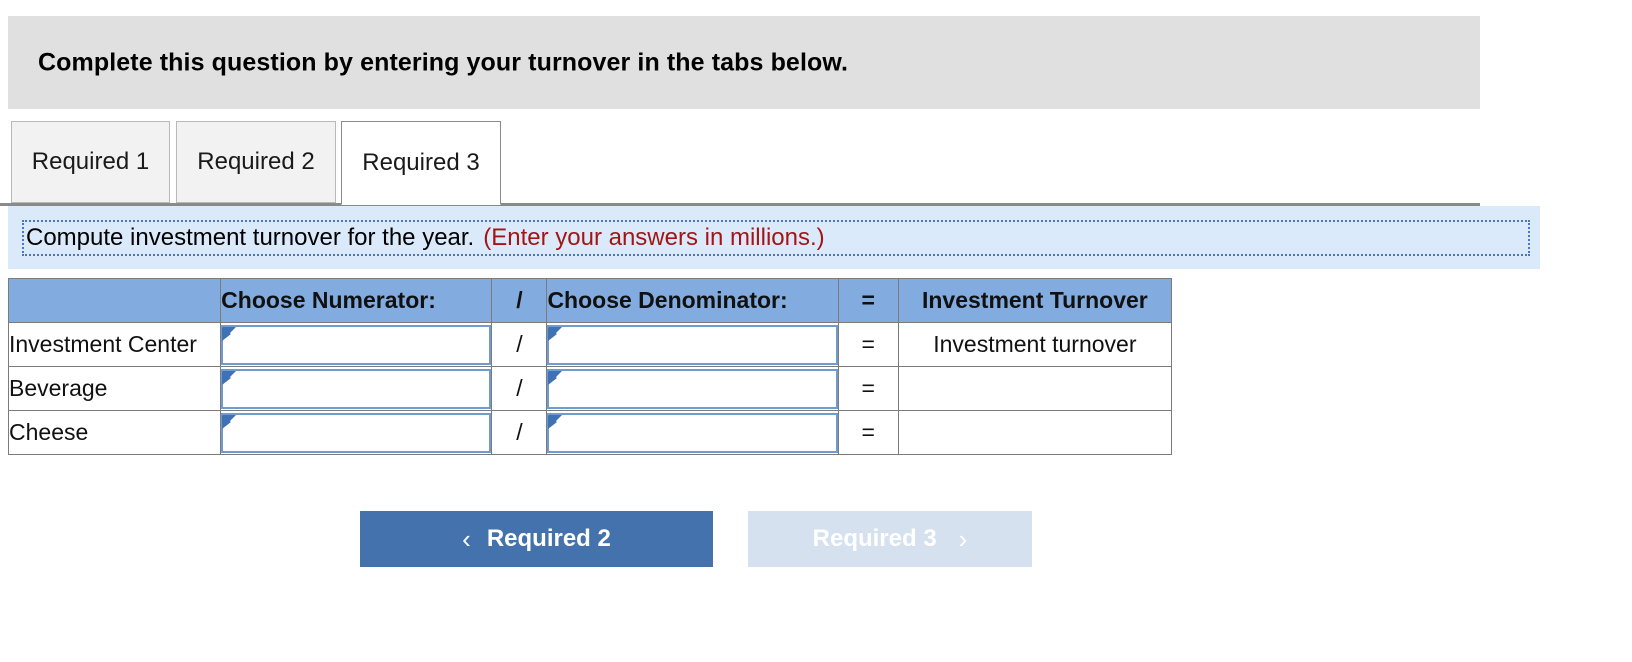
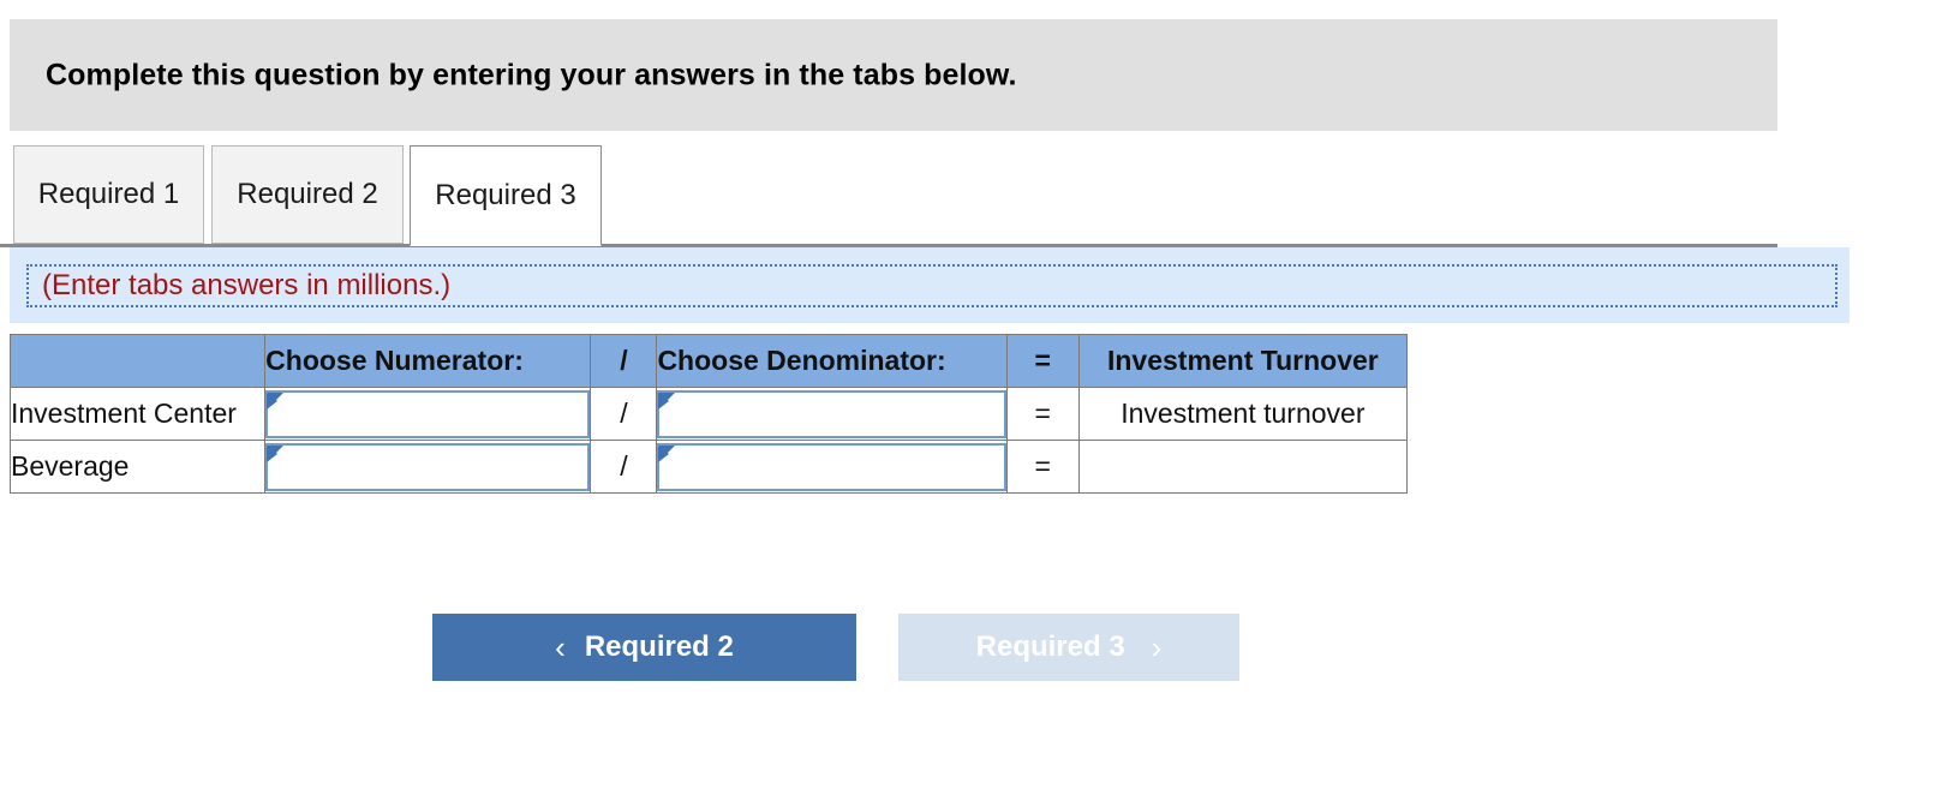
- Complete this question by entering your turnover in the tabs below.
+ Complete this question by entering your answers in the tabs below.
  Required 1
  Required 2
  Required 3
- Compute investment turnover for the year.
- (Enter your answers in millions.)
+ (Enter tabs answers in millions.)
  	Choose Numerator:	/	Choose Denominator:	=	Investment Turnover
  Investment Center		/		=	Investment turnover
  Beverage		/		=
- Cheese		/		=
  ‹
  Required 2
  Required 3
  ›
